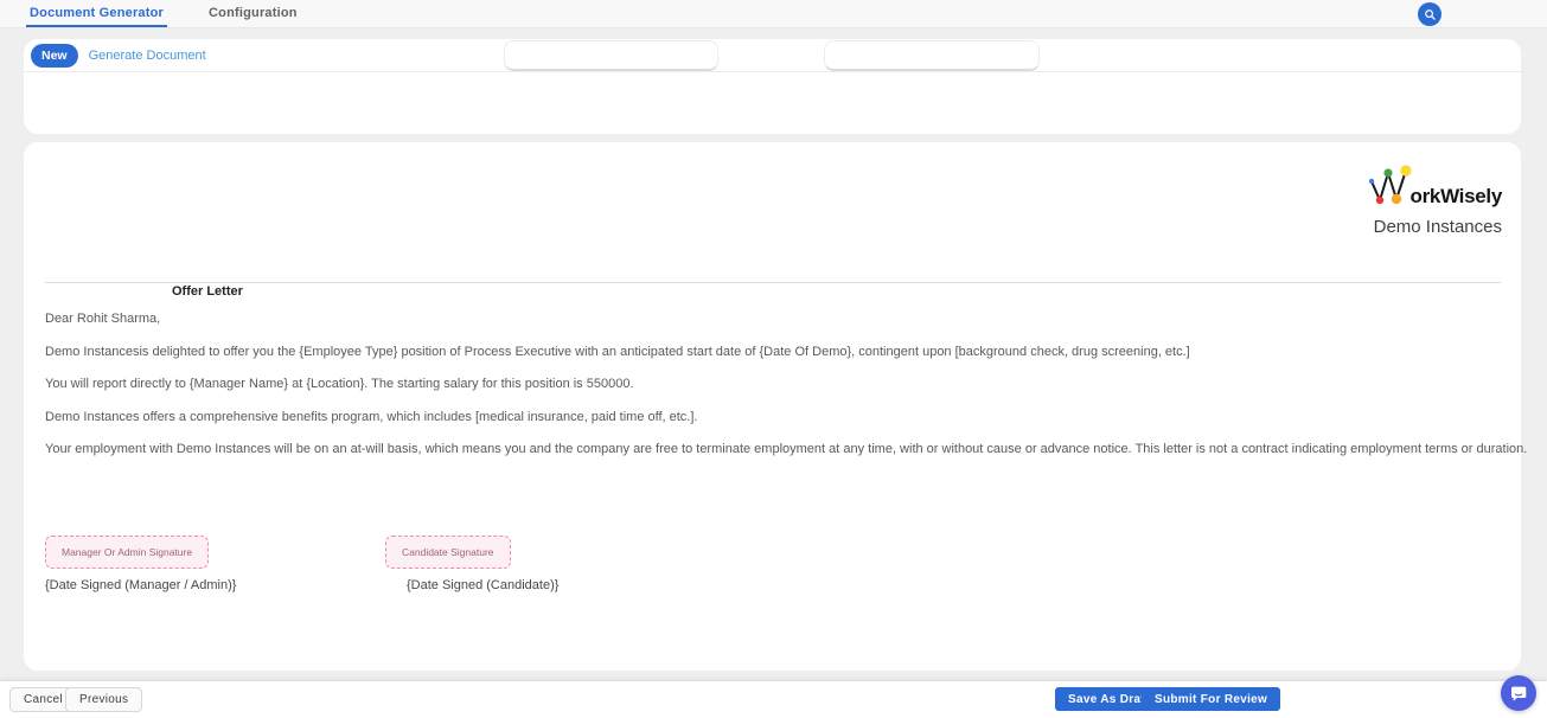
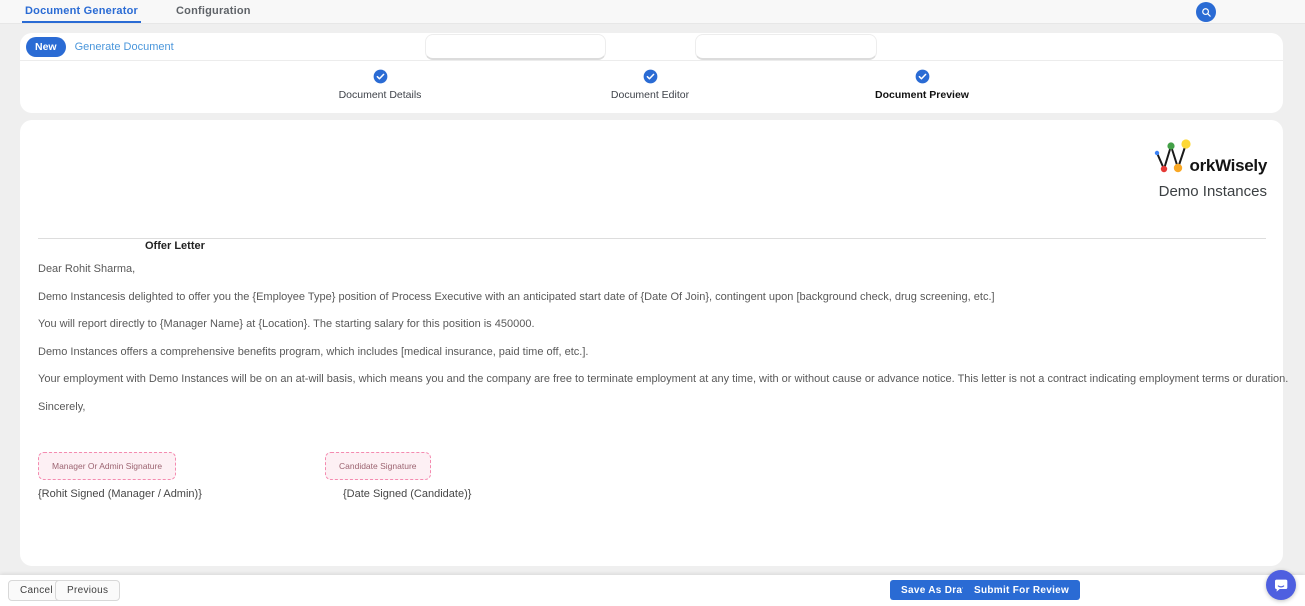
  Document Generator
  Configuration
  New
  Generate Document
+ Document Details
+ Document Editor
+ Document Preview
  orkWisely
  Demo Instances
  Offer Letter
  Dear Rohit Sharma,
- Demo Instancesis delighted to offer you the {Employee Type} position of Process Executive with an anticipated start date of {Date Of Demo}, contingent upon [background check, drug screening, etc.]
+ Demo Instancesis delighted to offer you the {Employee Type} position of Process Executive with an anticipated start date of {Date Of Join}, contingent upon [background check, drug screening, etc.]
- You will report directly to {Manager Name} at {Location}. The starting salary for this position is 550000.
+ You will report directly to {Manager Name} at {Location}. The starting salary for this position is 450000.
  Demo Instances offers a comprehensive benefits program, which includes [medical insurance, paid time off, etc.].
  Your employment with Demo Instances will be on an at-will basis, which means you and the company are free to terminate employment at any time, with or without cause or advance notice. This letter is not a contract indicating employment terms or duration.
+ Sincerely,
  Manager Or Admin Signature
  Candidate Signature
- {Date Signed (Manager / Admin)}
+ {Rohit Signed (Manager / Admin)}
  {Date Signed (Candidate)}
  Cancel
  Previous
  Save As Dra
  Submit For Review
